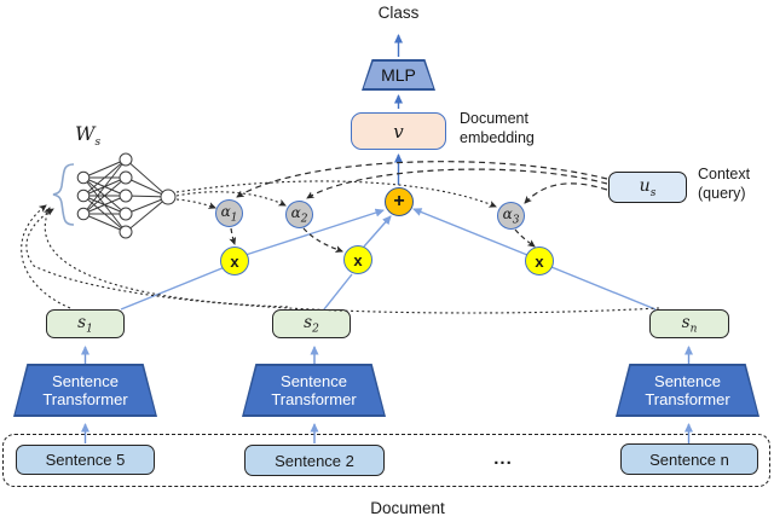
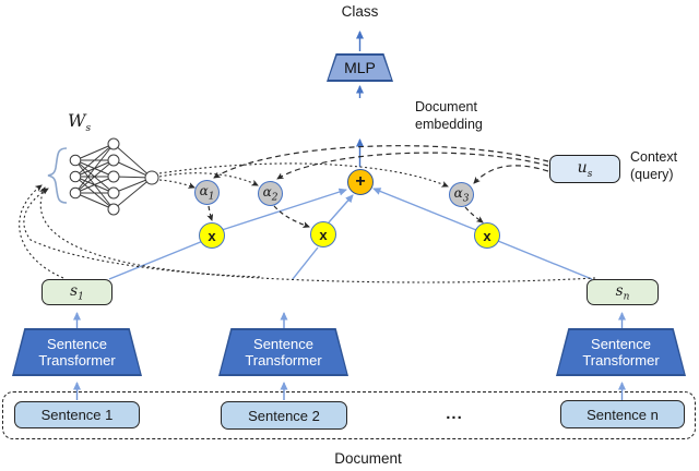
  Class
  MLP
- v
  Document
  embedding
  Ws
  us
  Context
  (query)
  α1
  α2
  α3
  x
  x
  x
  +
  s1
- s2
  sn
  Sentence
  Transformer
  Sentence
  Transformer
  Sentence
  Transformer
- Sentence 5
+ Sentence 1
  Sentence 2
  Sentence n
  ...
  Document
